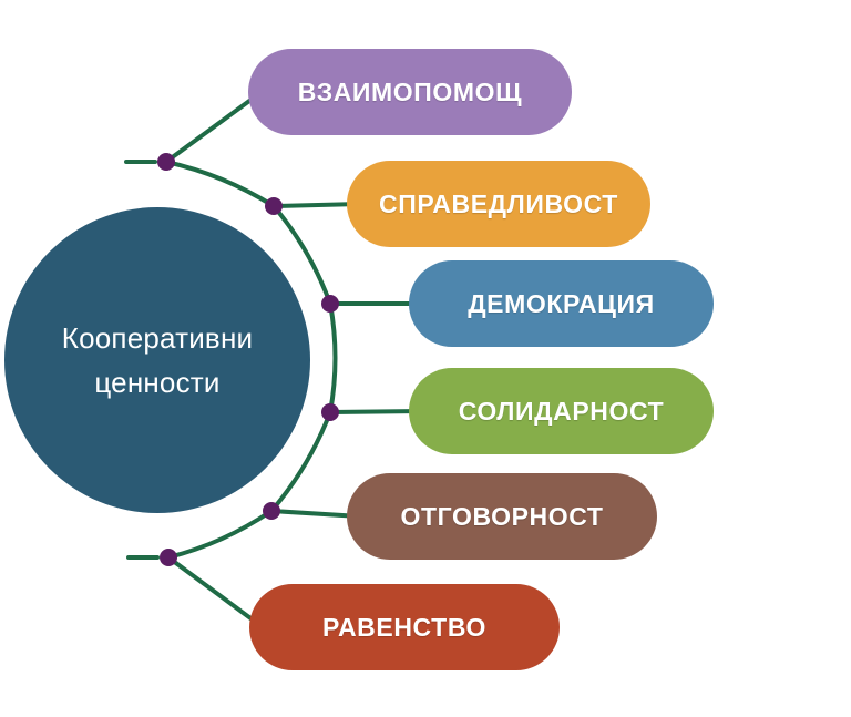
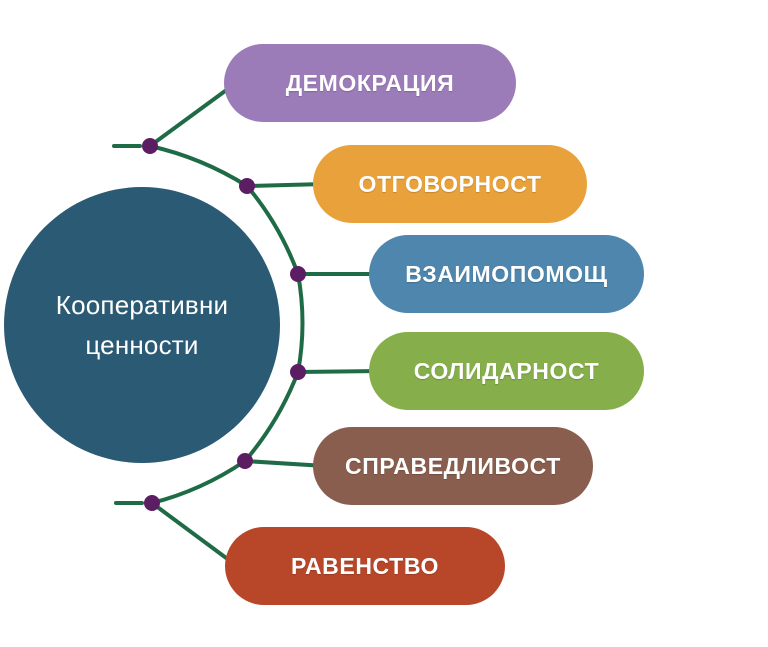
  Кооперативни
  ценности
- ВЗАИМОПОМОЩ
+ ДЕМОКРАЦИЯ
- СПРАВЕДЛИВОСТ
+ ОТГОВОРНОСТ
- ДЕМОКРАЦИЯ
+ ВЗАИМОПОМОЩ
  СОЛИДАРНОСТ
- ОТГОВОРНОСТ
+ СПРАВЕДЛИВОСТ
  РАВЕНСТВО
